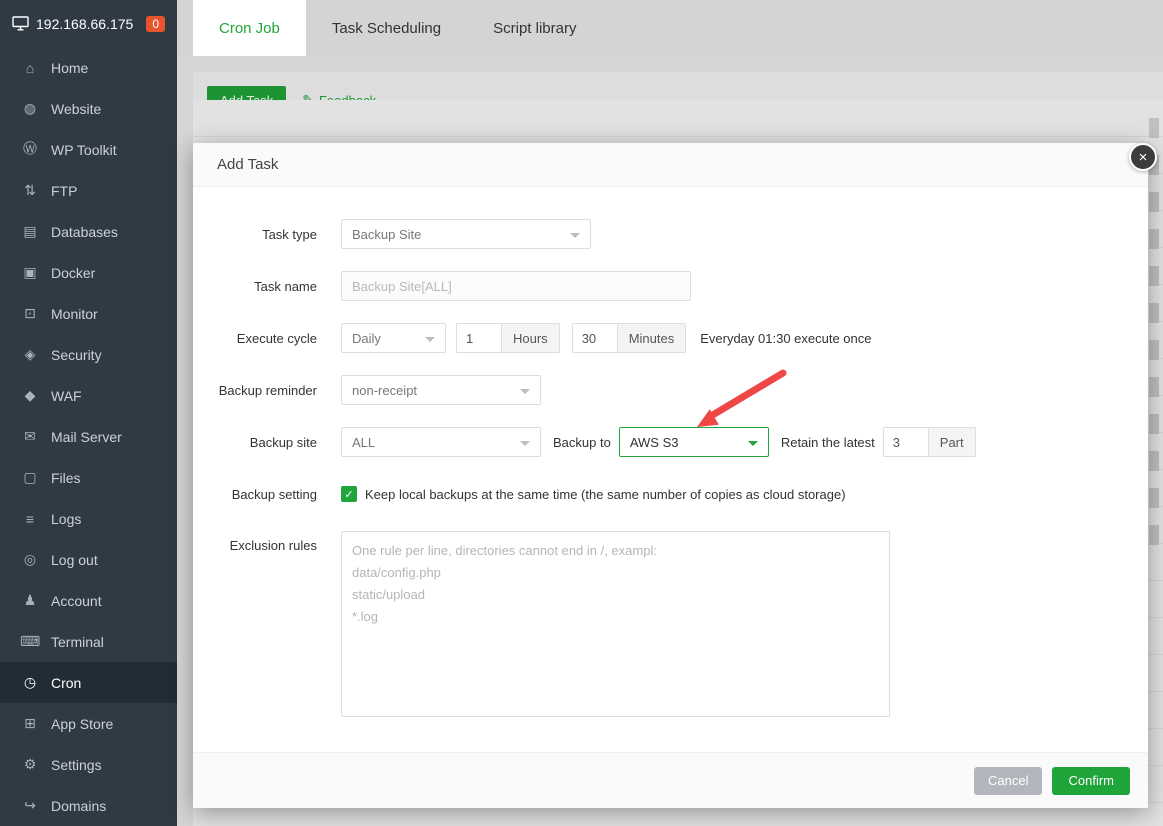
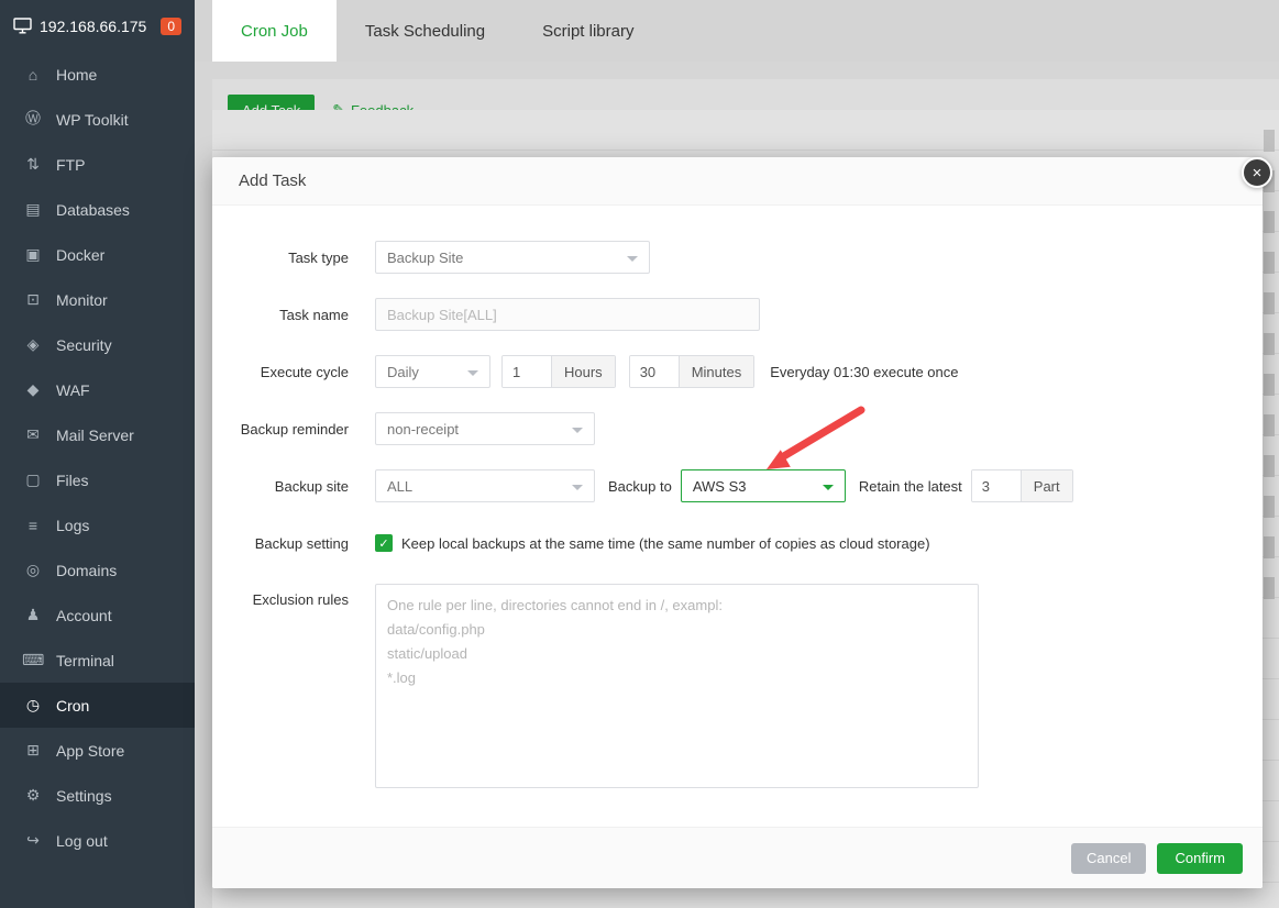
  192.168.66.175
  0
  ⌂
  Home
- ◍
- Website
  Ⓦ
  WP Toolkit
  ⇅
  FTP
  ▤
  Databases
  ▣
  Docker
  ⊡
  Monitor
  ◈
  Security
  ◆
  WAF
  ✉
  Mail Server
  ▢
  Files
  ≡
  Logs
  ◎
- Log out
+ Domains
  ♟
  Account
  ⌨
  Terminal
  ◷
  Cron
  ⊞
  App Store
  ⚙
  Settings
  ↪
- Domains
+ Log out
  Cron Job
  Task Scheduling
  Script library
  Add Task
  ×
  Task type
  Backup Site
  Task name
  Backup Site[ALL]
  Execute cycle
  Daily
  1
  Hours
  30
  Minutes
  Everyday 01:30 execute once
  Backup reminder
  non-receipt
  Backup site
  ALL
  Backup to
  AWS S3
  Retain the latest
  3
  Part
  Backup setting
  Keep local backups at the same time (the same number of copies as cloud storage)
  Exclusion rules
  One rule per line, directories cannot end in /, exampl:
  data/config.php
  static/upload
  *.log
  Cancel
  Confirm
